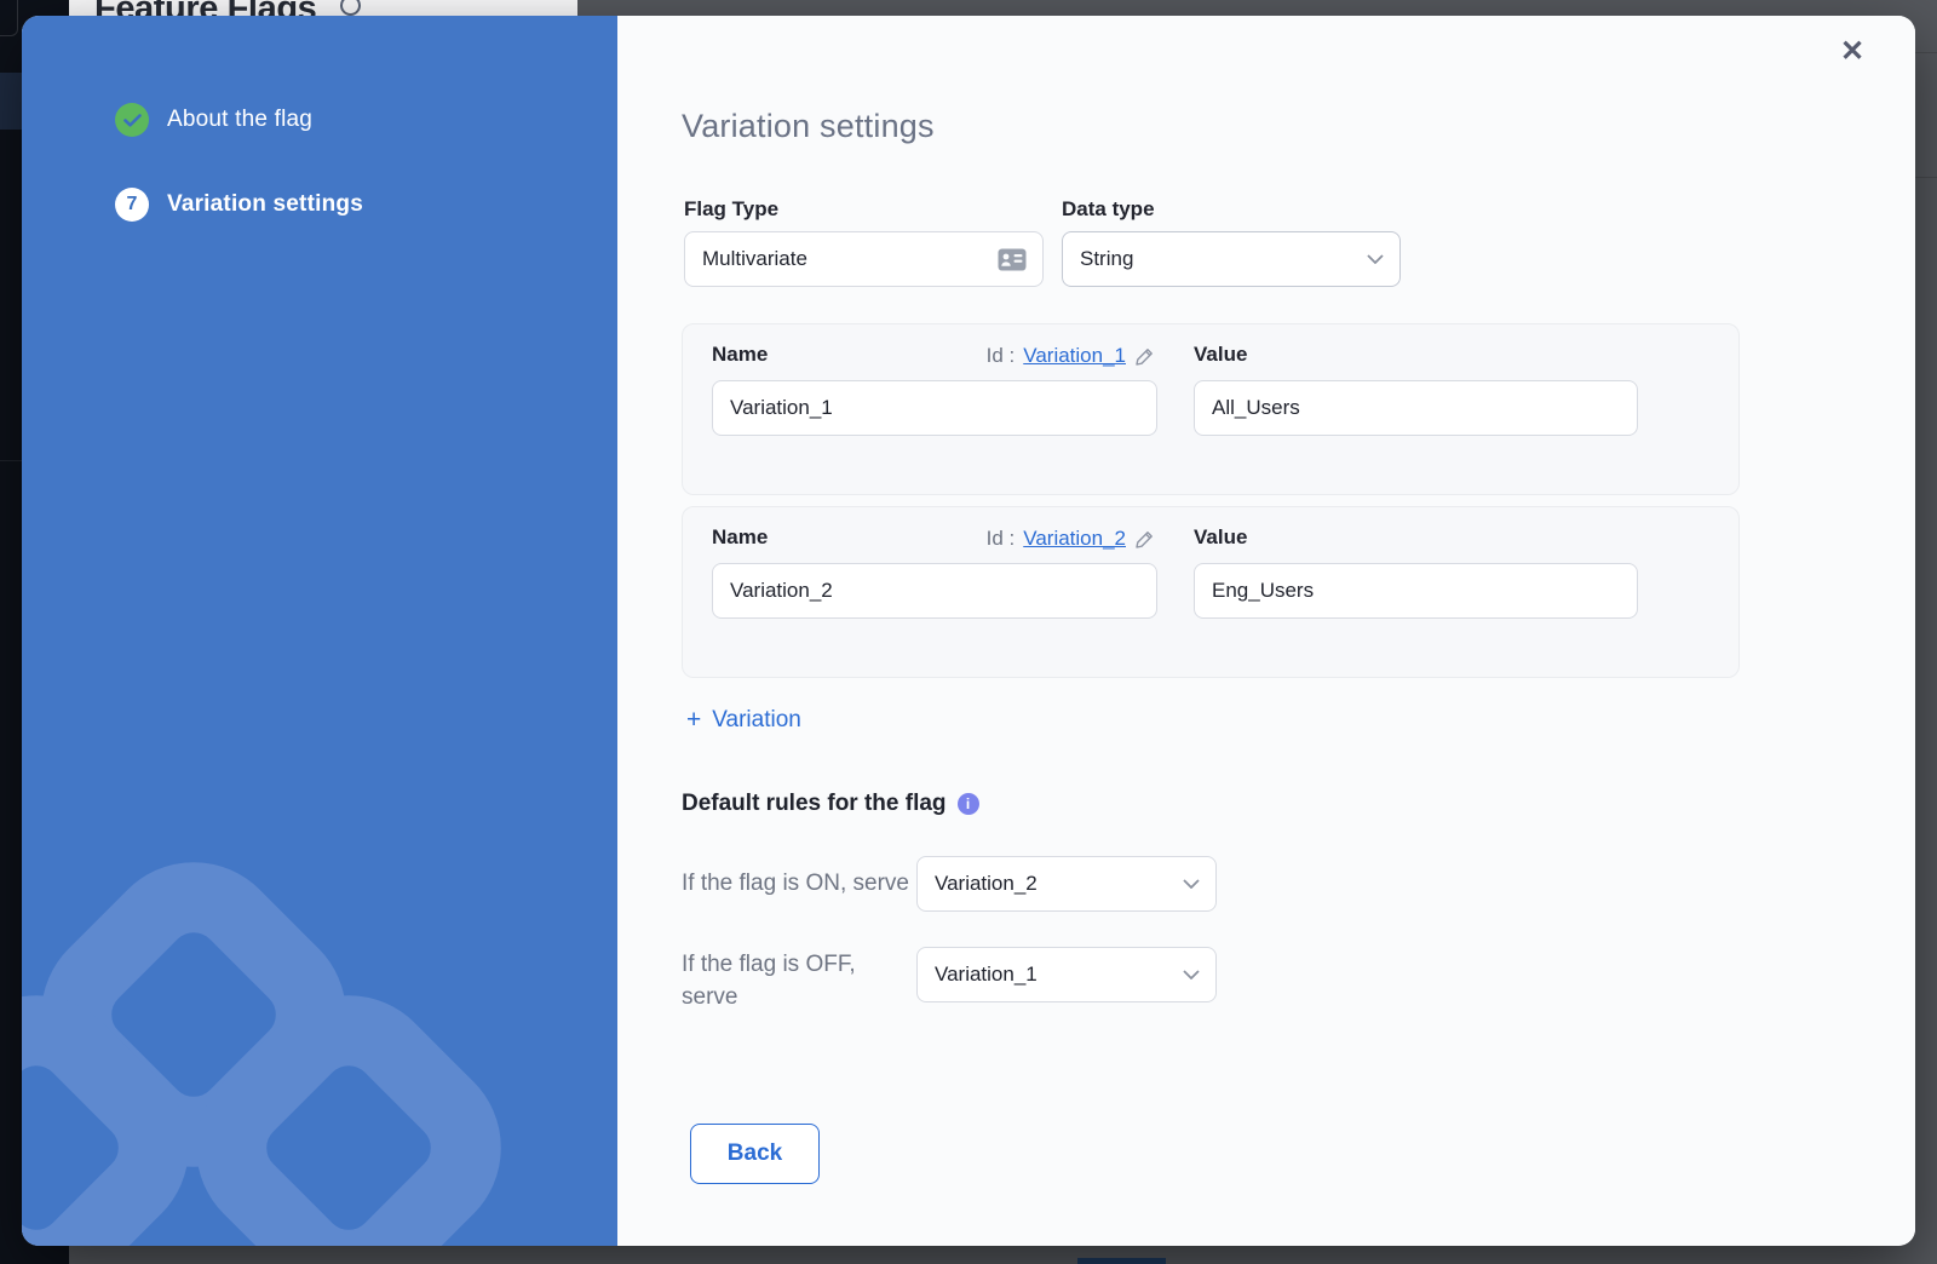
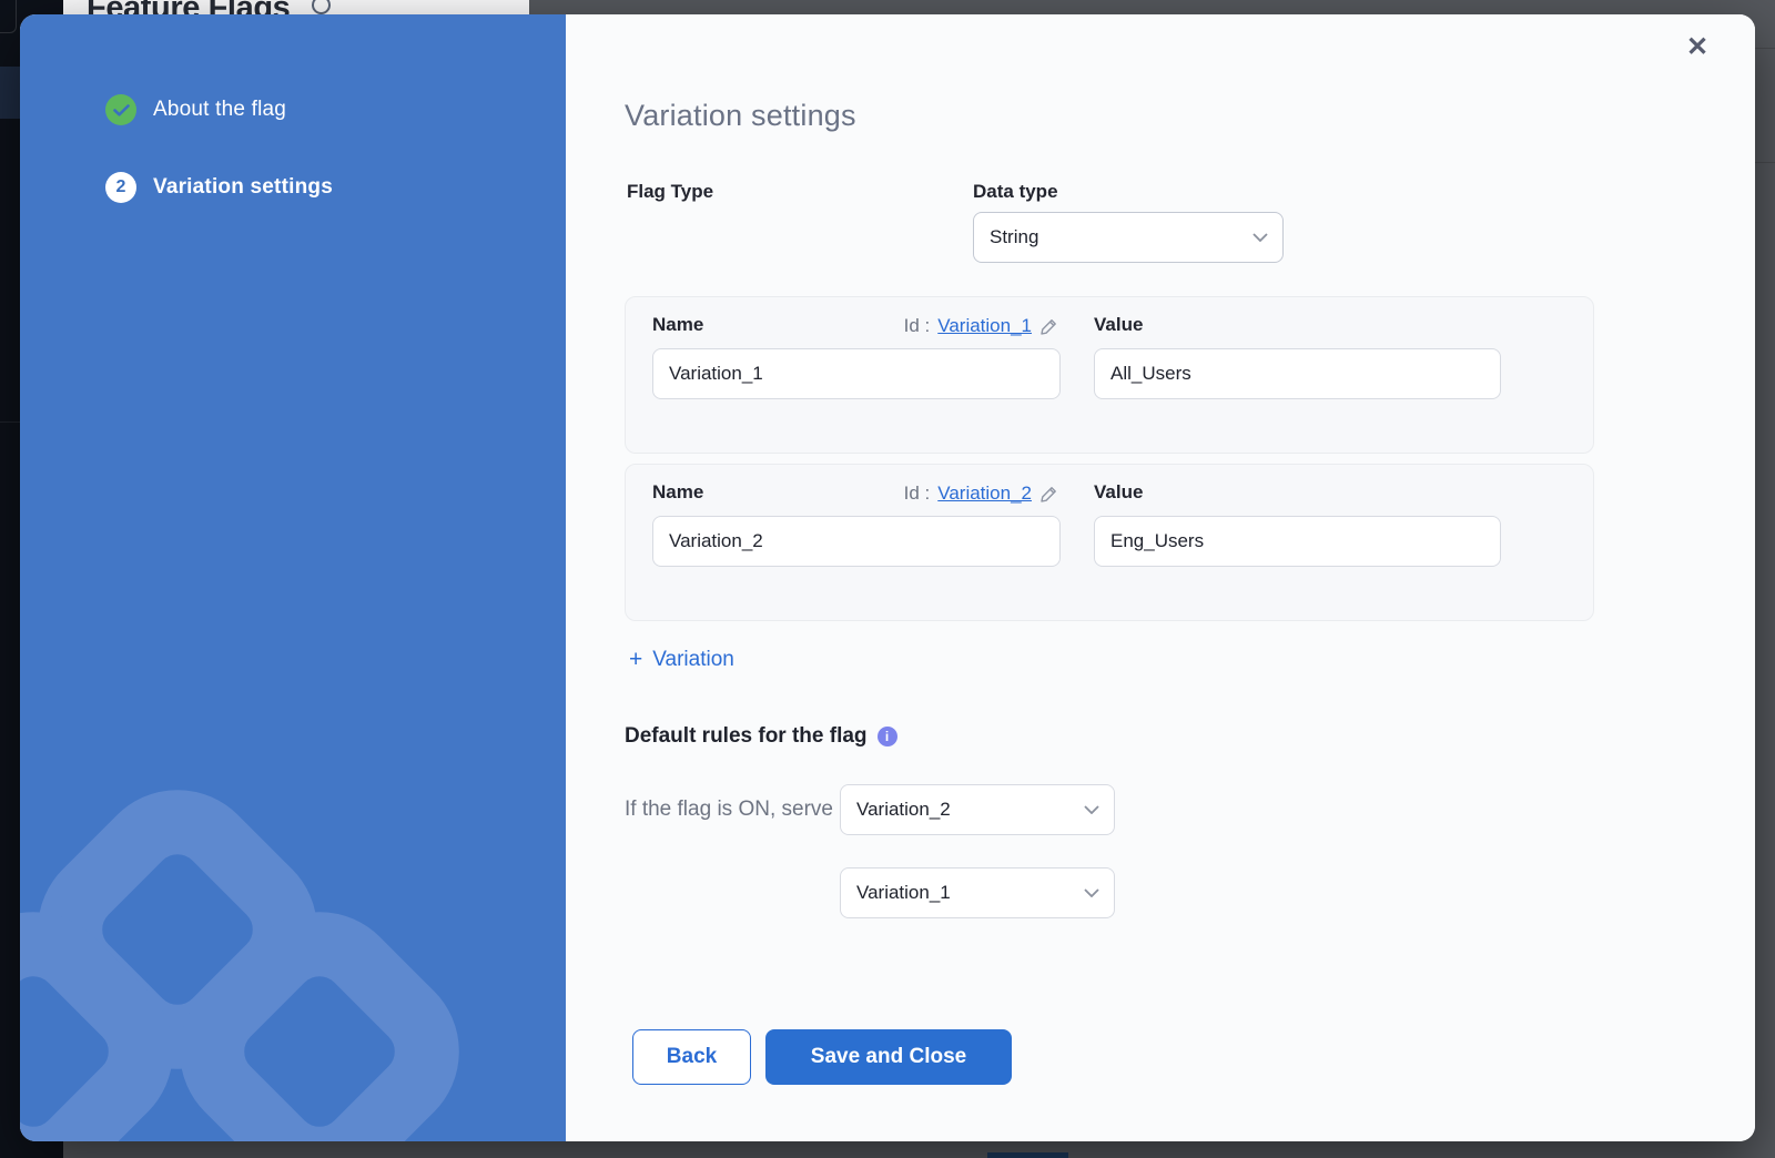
  Feature Flags
  About the flag
- 7
+ 2
  Variation settings
  ✕
  Variation settings
  Flag Type
  Data type
- Multivariate
  String
  Name
  Id :
  Variation_1
  Value
  Variation_1
  All_Users
  Name
  Id :
  Variation_2
  Value
  Variation_2
  Eng_Users
  +
  Variation
  Default rules for the flag
  i
  If the flag is ON, serve
  Variation_2
- If the flag is OFF, serve
  Variation_1
  Back
+ Save and Close
